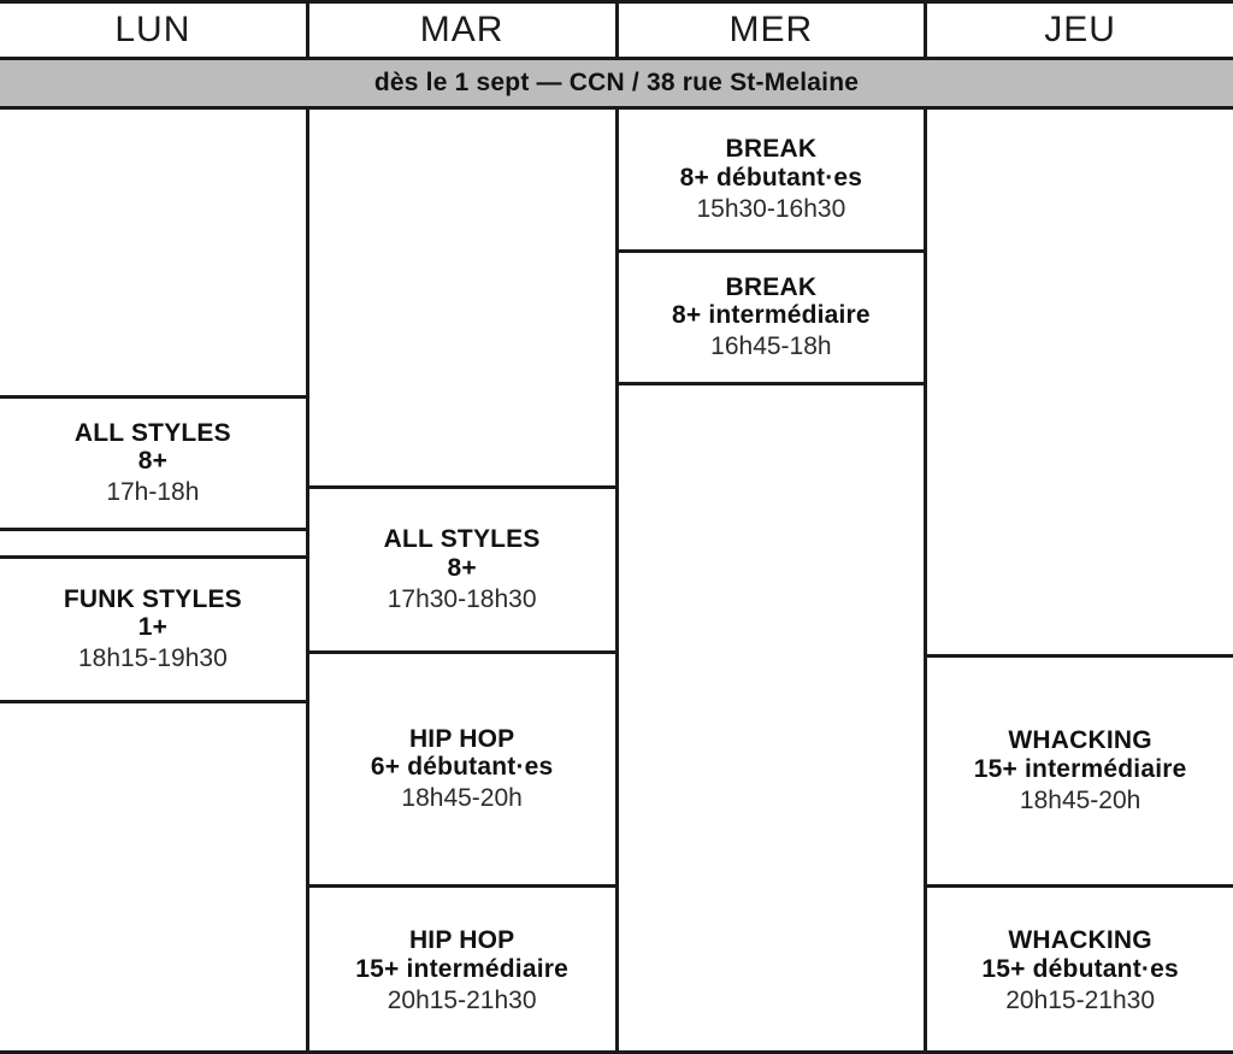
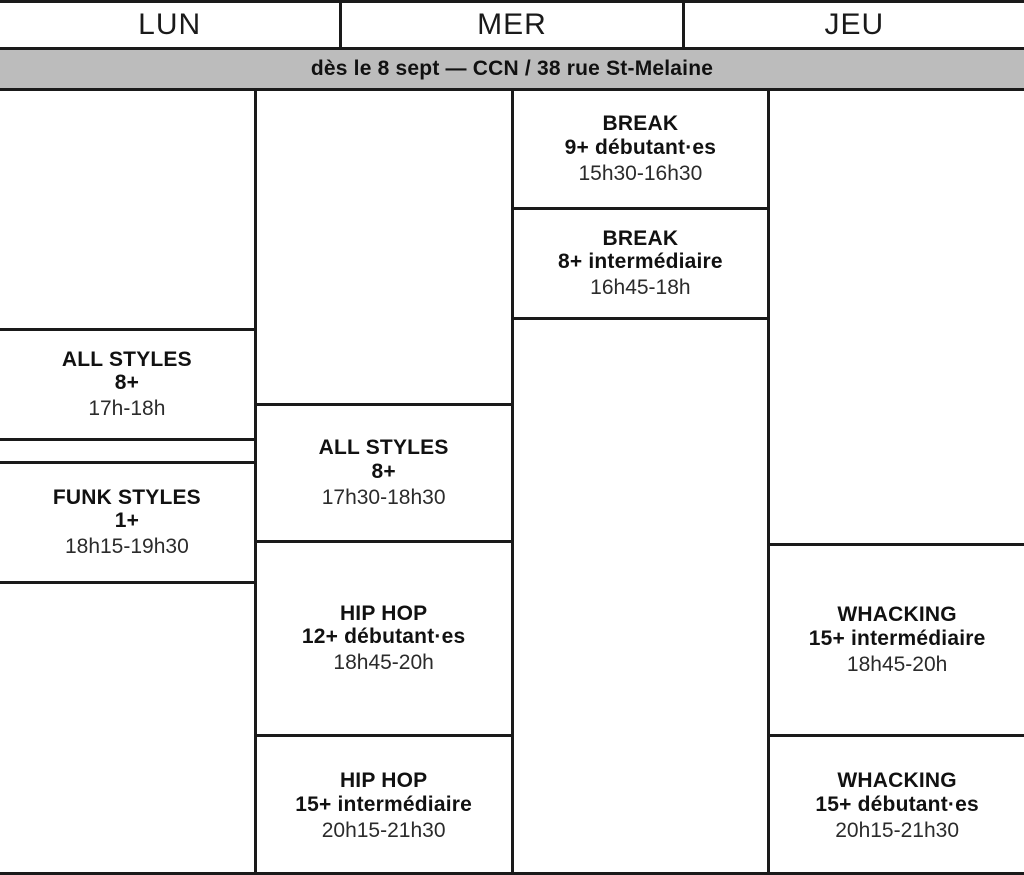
  LUN
- MAR
  MER
  JEU
- dès le 1 sept — CCN / 38 rue St-Melaine
+ dès le 8 sept — CCN / 38 rue St-Melaine
  ALL STYLES
  8+
  17h-18h
  FUNK STYLES
  1+
  18h15-19h30
  ALL STYLES
  8+
  17h30-18h30
  HIP HOP
- 6+ débutant·es
+ 12+ débutant·es
  18h45-20h
  HIP HOP
  15+ intermédiaire
  20h15-21h30
  BREAK
- 8+ débutant·es
+ 9+ débutant·es
  15h30-16h30
  BREAK
  8+ intermédiaire
  16h45-18h
  WHACKING
  15+ intermédiaire
  18h45-20h
  WHACKING
  15+ débutant·es
  20h15-21h30
